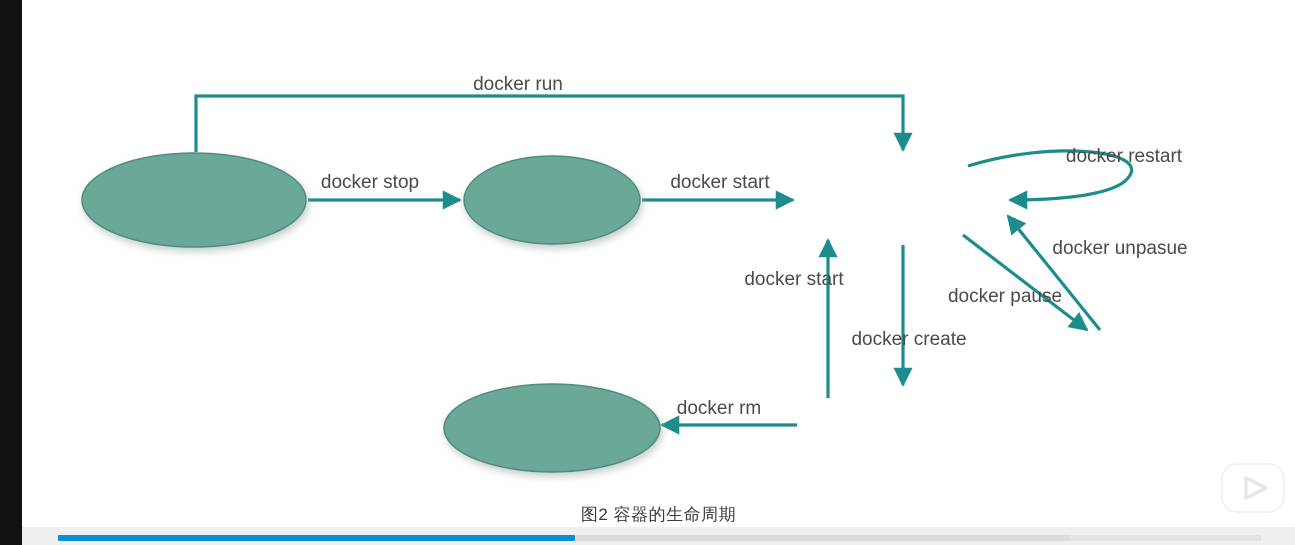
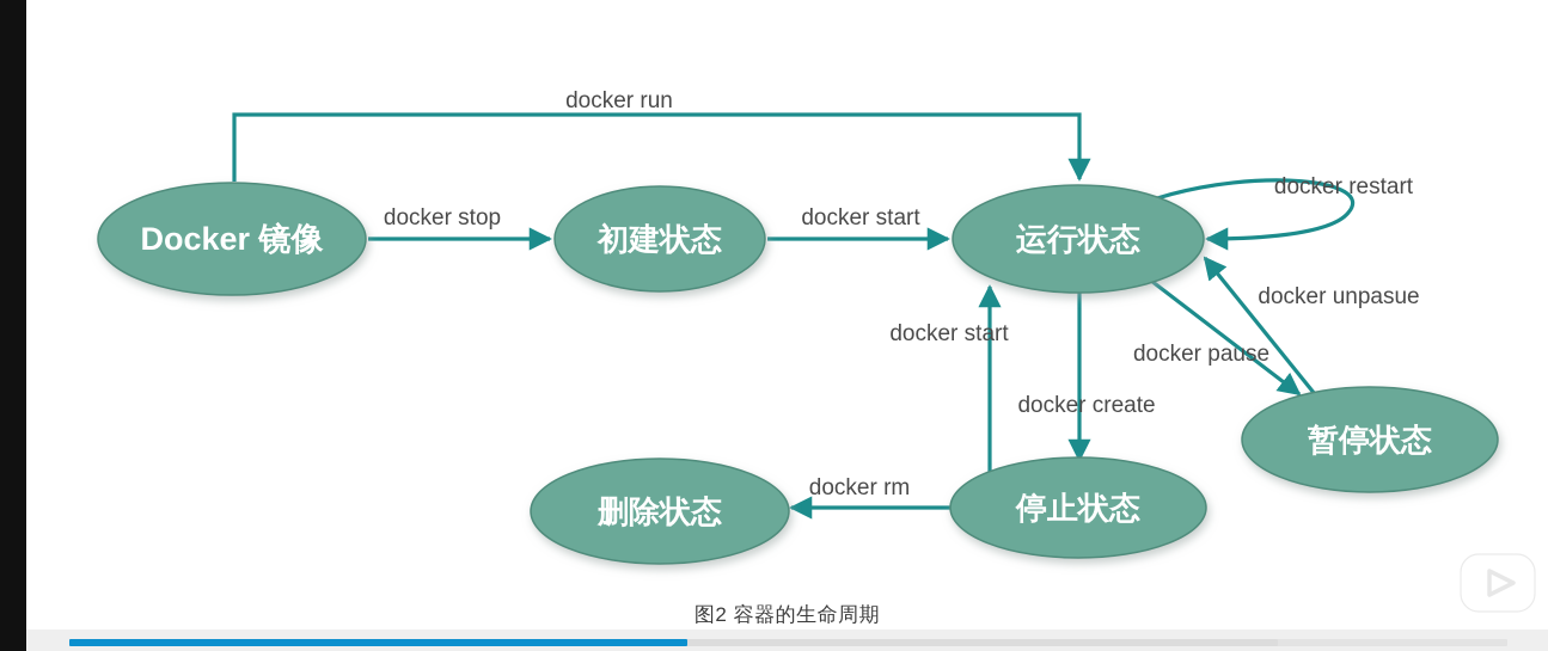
+ Docker 镜像
+ 初建状态
+ 运行状态
+ 暂停状态
+ 停止状态
+ 删除状态
  docker run
  docker stop
  docker start
  docker restart
  docker pause
  docker unpasue
  docker create
  docker start
  docker rm
  图2 容器的生命周期
